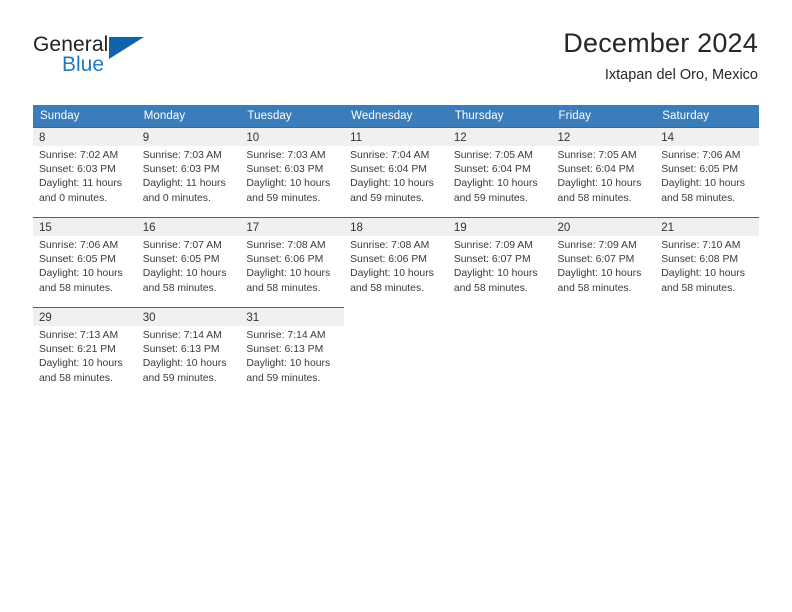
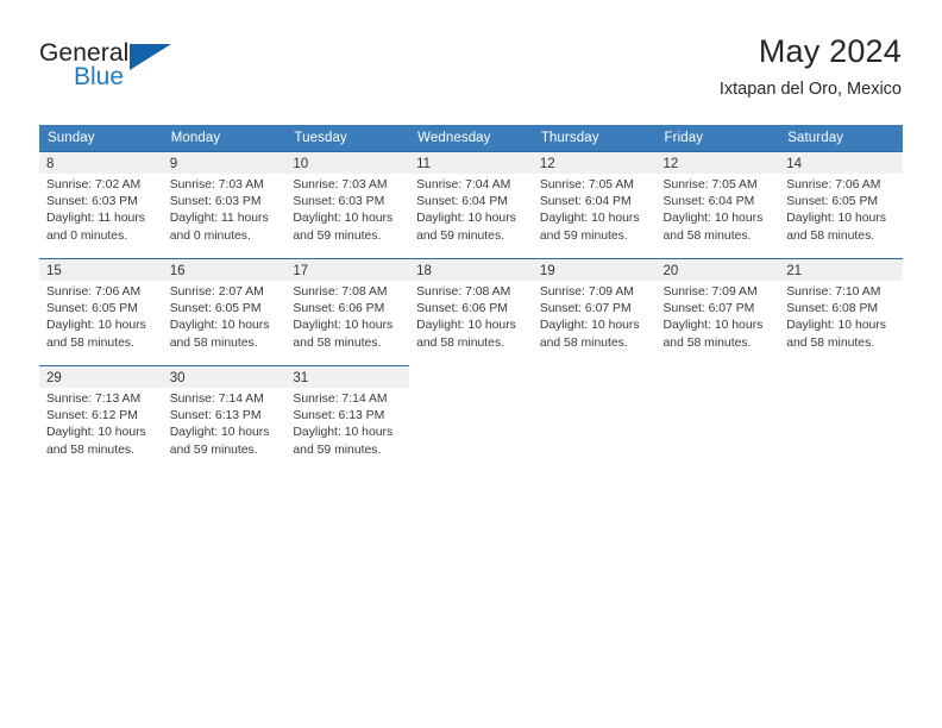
  General
  Blue
- December 2024
+ May 2024
  Ixtapan del Oro, Mexico
  Sunday	Monday	Tuesday	Wednesday	Thursday	Friday	Saturday
  8Sunrise: 7:02 AMSunset: 6:03 PMDaylight: 11 hoursand 0 minutes.	9Sunrise: 7:03 AMSunset: 6:03 PMDaylight: 11 hoursand 0 minutes.	10Sunrise: 7:03 AMSunset: 6:03 PMDaylight: 10 hoursand 59 minutes.	11Sunrise: 7:04 AMSunset: 6:04 PMDaylight: 10 hoursand 59 minutes.	12Sunrise: 7:05 AMSunset: 6:04 PMDaylight: 10 hoursand 59 minutes.	12Sunrise: 7:05 AMSunset: 6:04 PMDaylight: 10 hoursand 58 minutes.	14Sunrise: 7:06 AMSunset: 6:05 PMDaylight: 10 hoursand 58 minutes.
- 15Sunrise: 7:06 AMSunset: 6:05 PMDaylight: 10 hoursand 58 minutes.	16Sunrise: 7:07 AMSunset: 6:05 PMDaylight: 10 hoursand 58 minutes.	17Sunrise: 7:08 AMSunset: 6:06 PMDaylight: 10 hoursand 58 minutes.	18Sunrise: 7:08 AMSunset: 6:06 PMDaylight: 10 hoursand 58 minutes.	19Sunrise: 7:09 AMSunset: 6:07 PMDaylight: 10 hoursand 58 minutes.	20Sunrise: 7:09 AMSunset: 6:07 PMDaylight: 10 hoursand 58 minutes.	21Sunrise: 7:10 AMSunset: 6:08 PMDaylight: 10 hoursand 58 minutes.
+ 15Sunrise: 7:06 AMSunset: 6:05 PMDaylight: 10 hoursand 58 minutes.	16Sunrise: 2:07 AMSunset: 6:05 PMDaylight: 10 hoursand 58 minutes.	17Sunrise: 7:08 AMSunset: 6:06 PMDaylight: 10 hoursand 58 minutes.	18Sunrise: 7:08 AMSunset: 6:06 PMDaylight: 10 hoursand 58 minutes.	19Sunrise: 7:09 AMSunset: 6:07 PMDaylight: 10 hoursand 58 minutes.	20Sunrise: 7:09 AMSunset: 6:07 PMDaylight: 10 hoursand 58 minutes.	21Sunrise: 7:10 AMSunset: 6:08 PMDaylight: 10 hoursand 58 minutes.
- 29Sunrise: 7:13 AMSunset: 6:21 PMDaylight: 10 hoursand 58 minutes.	30Sunrise: 7:14 AMSunset: 6:13 PMDaylight: 10 hoursand 59 minutes.	31Sunrise: 7:14 AMSunset: 6:13 PMDaylight: 10 hoursand 59 minutes.
+ 29Sunrise: 7:13 AMSunset: 6:12 PMDaylight: 10 hoursand 58 minutes.	30Sunrise: 7:14 AMSunset: 6:13 PMDaylight: 10 hoursand 59 minutes.	31Sunrise: 7:14 AMSunset: 6:13 PMDaylight: 10 hoursand 59 minutes.
